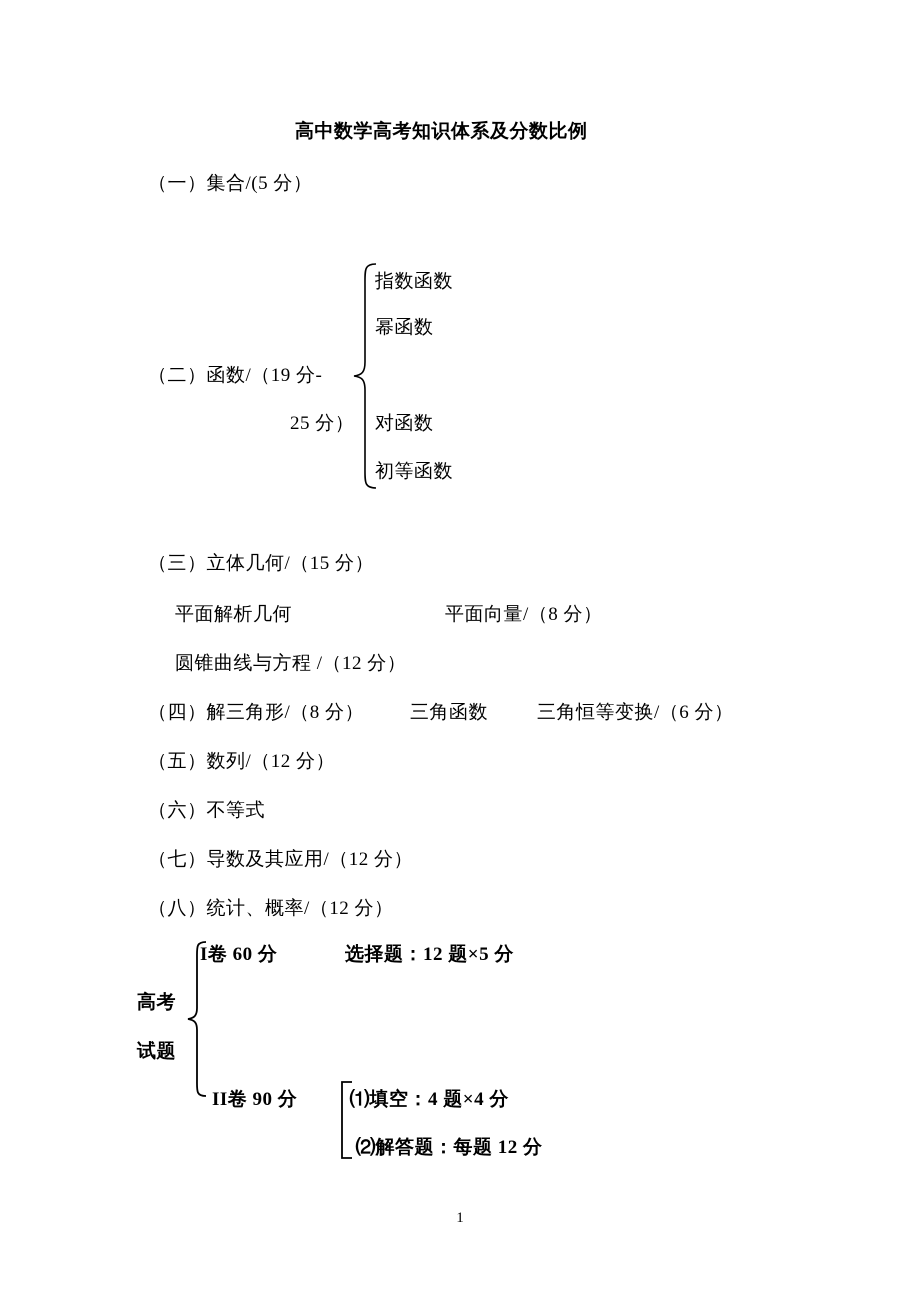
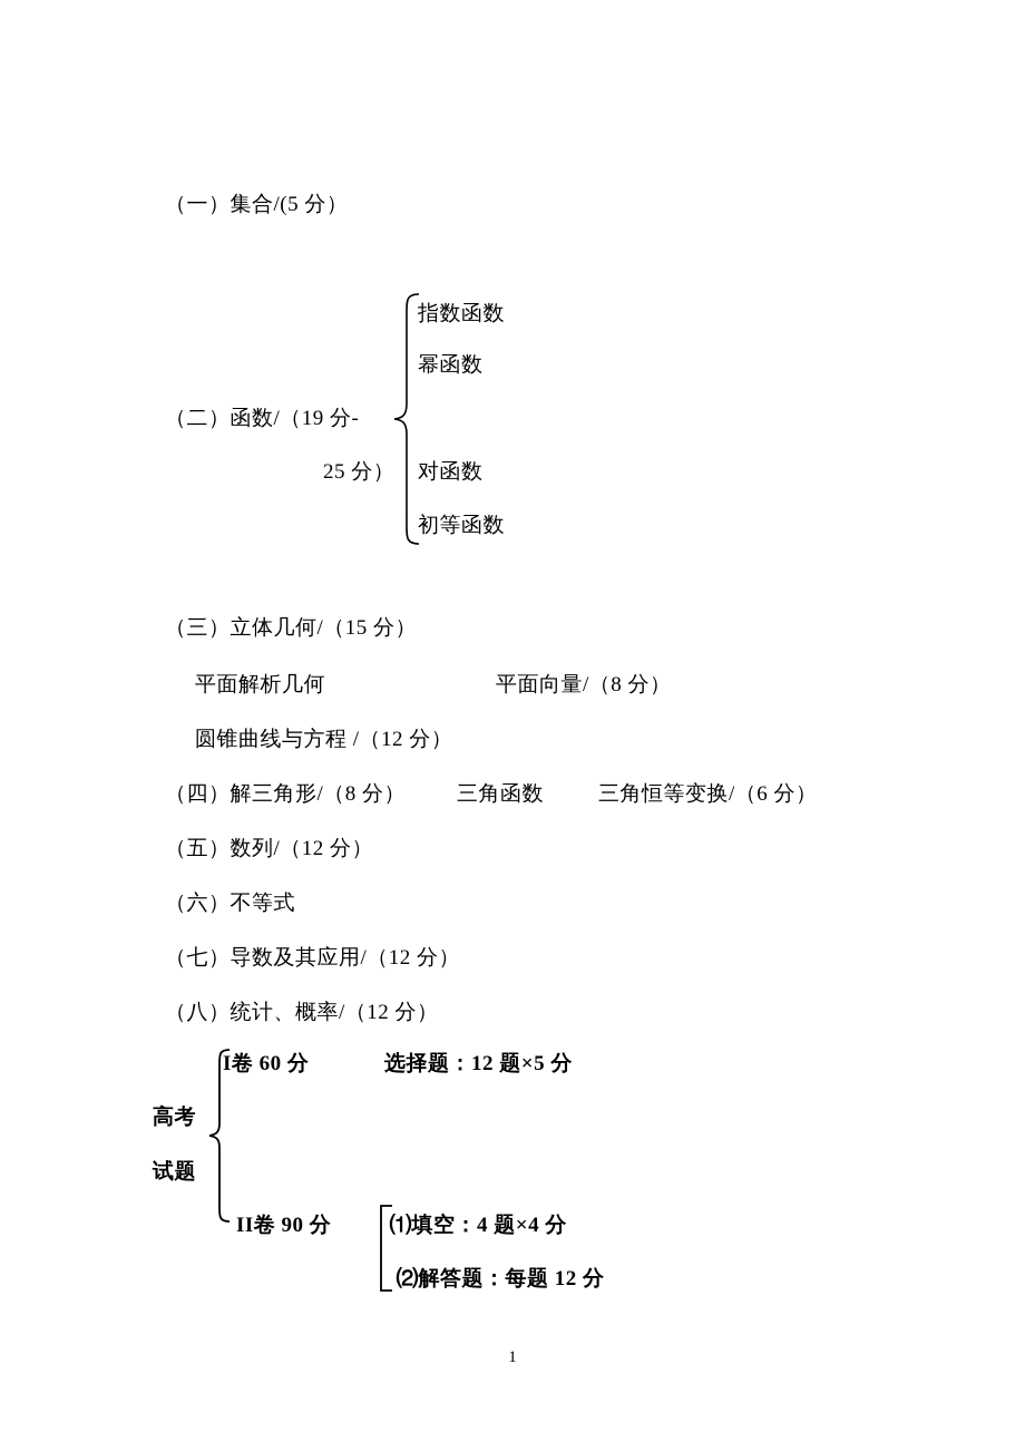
- 高中数学高考知识体系及分数比例
  （一）集合/(5 分）
  （二）函数/（19 分-
  25 分）
  指数函数
  幂函数
  对函数
  初等函数
  （三）立体几何/（15 分）
  平面解析几何
  平面向量/（8 分）
  圆锥曲线与方程 /（12 分）
  （四）解三角形/（8 分）
  三角函数
  三角恒等变换/（6 分）
  （五）数列/（12 分）
  （六）不等式
  （七）导数及其应用/（12 分）
  （八）统计、概率/（12 分）
  高考
  试题
  I卷 60 分
  选择题：12 题×5 分
  II卷 90 分
  ⑴填空：4 题×4 分
  ⑵解答题：每题 12 分
  1
